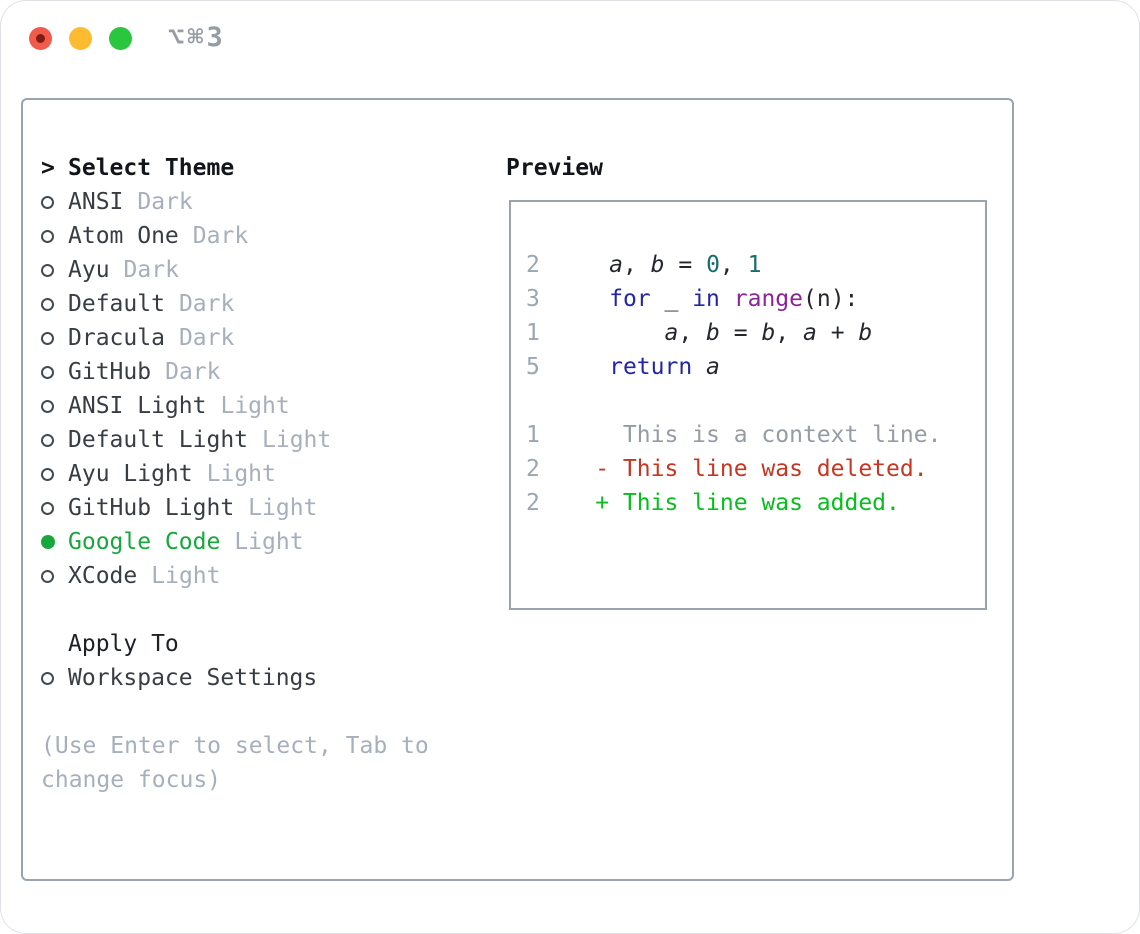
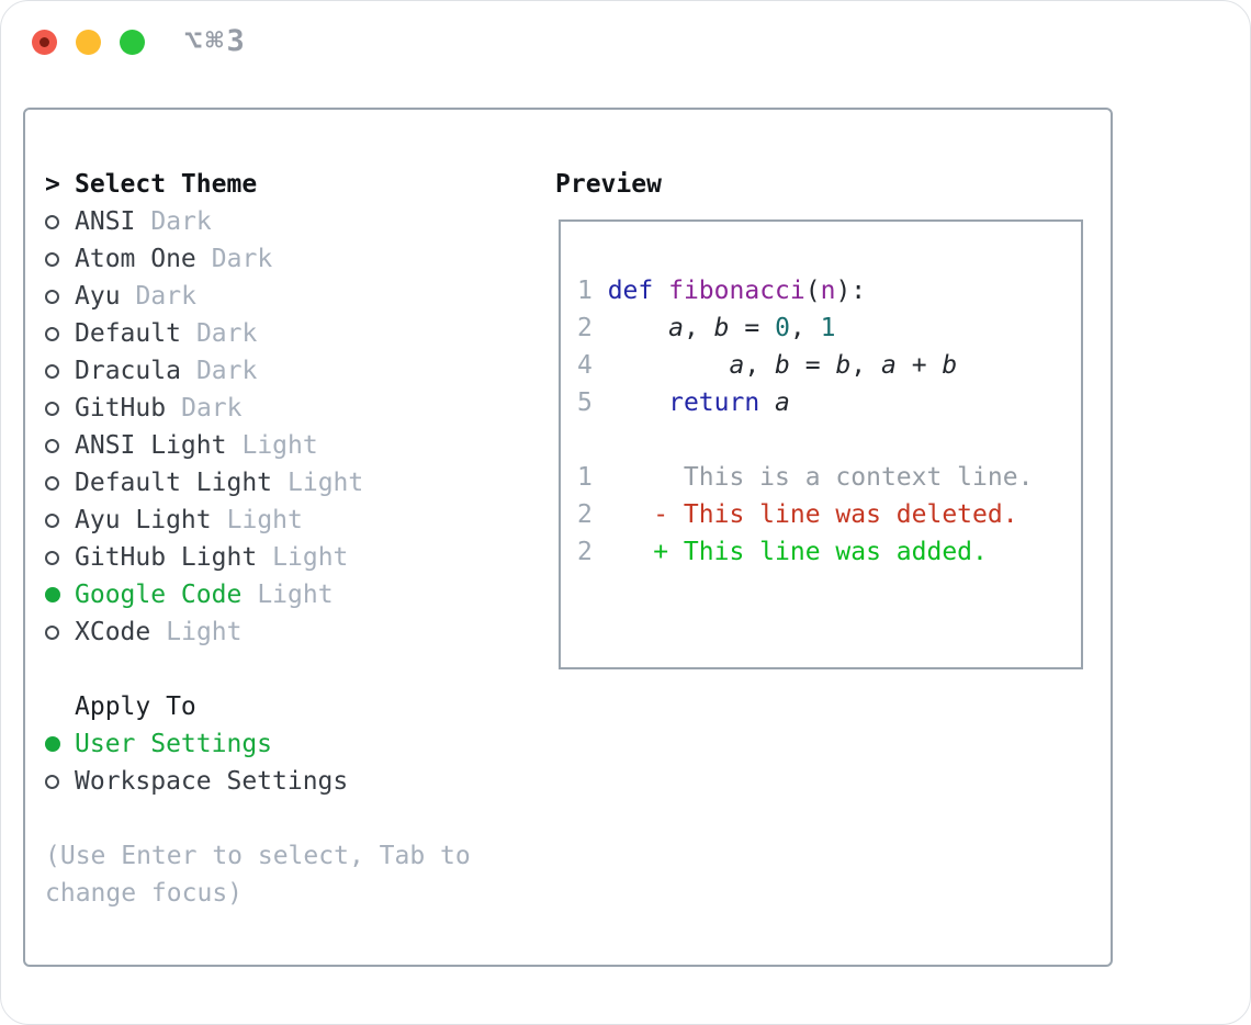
  ⌥⌘3
  >
  Select Theme
  ANSI
  Dark
  Atom One
  Dark
  Ayu
  Dark
  Default
  Dark
  Dracula
  Dark
  GitHub
  Dark
  ANSI Light
  Light
  Default Light
  Light
  Ayu Light
  Light
  GitHub Light
  Light
  Google Code
  Light
  XCode
  Light
  Apply To
+ User Settings
  Workspace Settings
  (Use Enter to select, Tab to change focus)
  Preview
+ 1 def fibonacci(n):
  2 a, b = 0, 1
- 3 for _ in range(n):
- 1 a, b = b, a + b
+ 4 a, b = b, a + b
  5 return a
  1 This is a context line.
  2 - This line was deleted.
  2 + This line was added.
